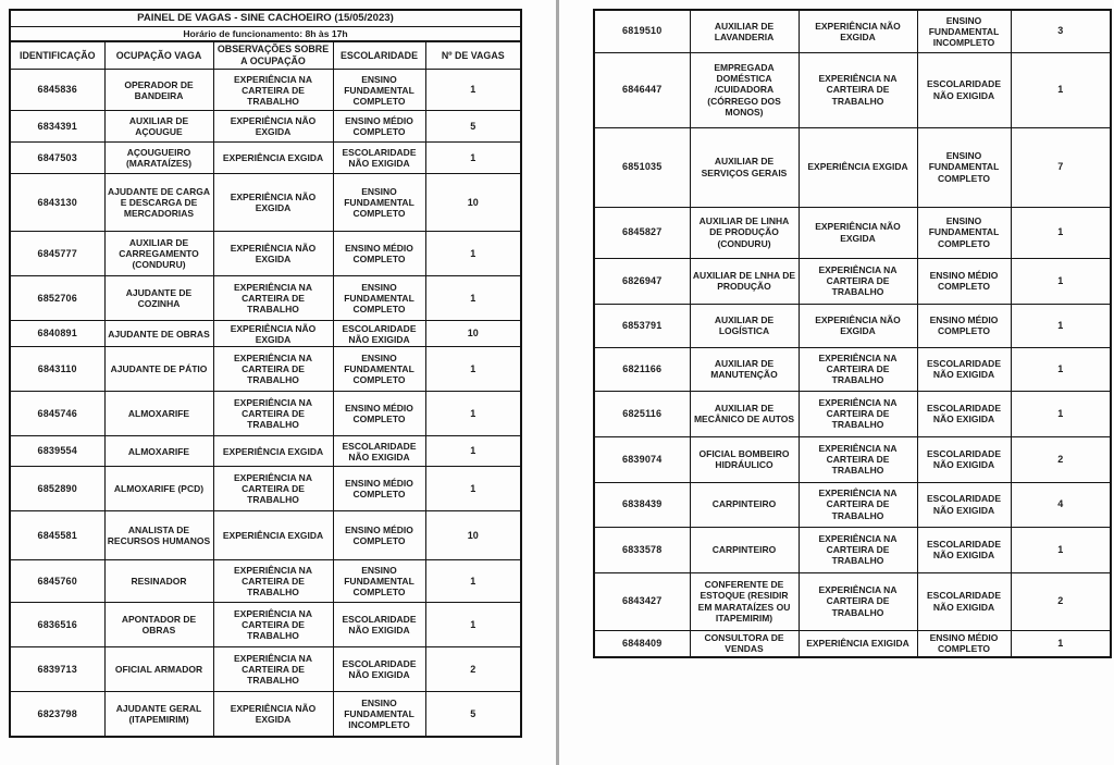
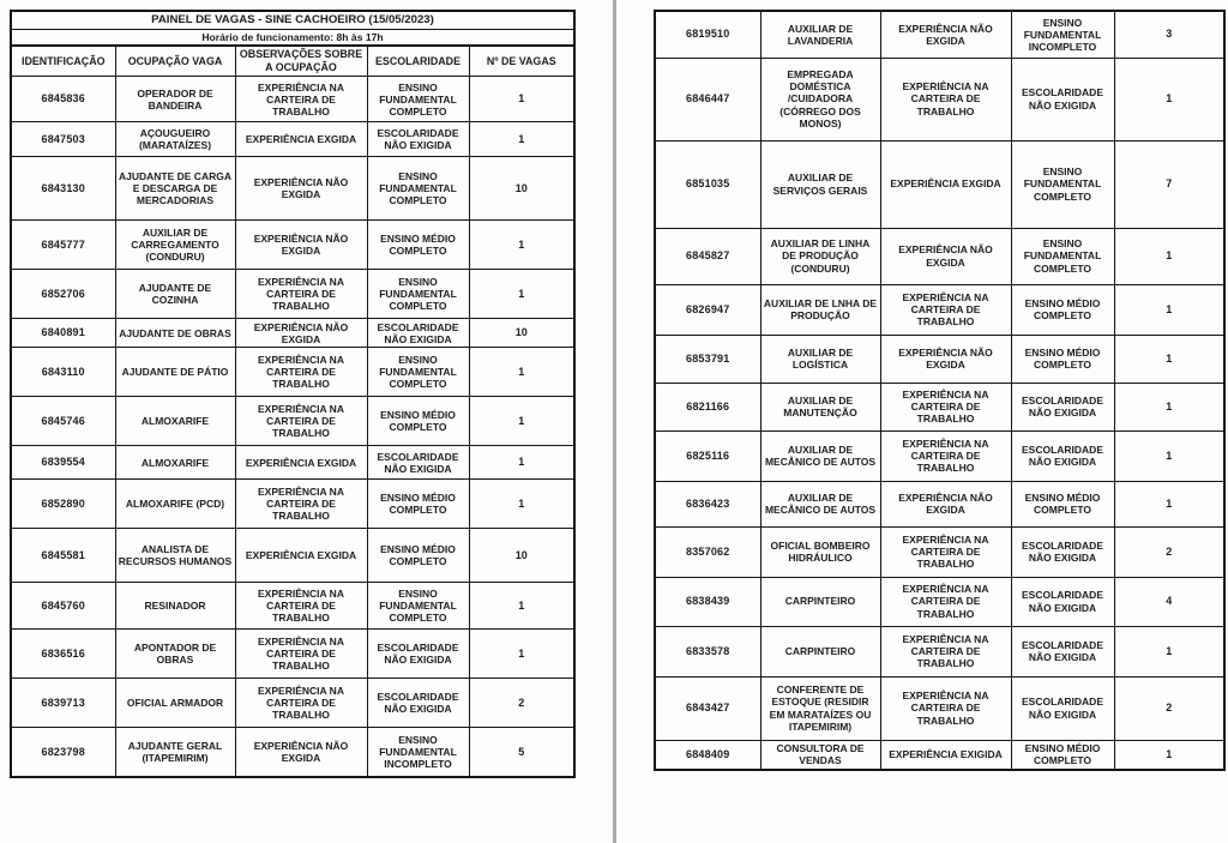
  PAINEL DE VAGAS - SINE CACHOEIRO (15/05/2023)
  Horário de funcionamento: 8h às 17h
  IDENTIFICAÇÃO	OCUPAÇÃO VAGA	OBSERVAÇÕES SOBRE A OCUPAÇÃO	ESCOLARIDADE	Nº DE VAGAS
  6845836	OPERADOR DE BANDEIRA	EXPERIÊNCIA NA CARTEIRA DE TRABALHO	ENSINO FUNDAMENTAL COMPLETO	1
- 6834391	AUXILIAR DE AÇOUGUE	EXPERIÊNCIA NÃO EXGIDA	ENSINO MÉDIO COMPLETO	5
  6847503	AÇOUGUEIRO (MARATAÍZES)	EXPERIÊNCIA EXGIDA	ESCOLARIDADE NÃO EXIGIDA	1
  6843130	AJUDANTE DE CARGA E DESCARGA DE MERCADORIAS	EXPERIÊNCIA NÃO EXGIDA	ENSINO FUNDAMENTAL COMPLETO	10
  6845777	AUXILIAR DE CARREGAMENTO (CONDURU)	EXPERIÊNCIA NÃO EXGIDA	ENSINO MÉDIO COMPLETO	1
  6852706	AJUDANTE DE COZINHA	EXPERIÊNCIA NA CARTEIRA DE TRABALHO	ENSINO FUNDAMENTAL COMPLETO	1
  6840891	AJUDANTE DE OBRAS	EXPERIÊNCIA NÃO EXGIDA	ESCOLARIDADE NÃO EXIGIDA	10
  6843110	AJUDANTE DE PÁTIO	EXPERIÊNCIA NA CARTEIRA DE TRABALHO	ENSINO FUNDAMENTAL COMPLETO	1
  6845746	ALMOXARIFE	EXPERIÊNCIA NA CARTEIRA DE TRABALHO	ENSINO MÉDIO COMPLETO	1
  6839554	ALMOXARIFE	EXPERIÊNCIA EXGIDA	ESCOLARIDADE NÃO EXIGIDA	1
  6852890	ALMOXARIFE (PCD)	EXPERIÊNCIA NA CARTEIRA DE TRABALHO	ENSINO MÉDIO COMPLETO	1
  6845581	ANALISTA DE RECURSOS HUMANOS	EXPERIÊNCIA EXGIDA	ENSINO MÉDIO COMPLETO	10
  6845760	RESINADOR	EXPERIÊNCIA NA CARTEIRA DE TRABALHO	ENSINO FUNDAMENTAL COMPLETO	1
  6836516	APONTADOR DE OBRAS	EXPERIÊNCIA NA CARTEIRA DE TRABALHO	ESCOLARIDADE NÃO EXIGIDA	1
  6839713	OFICIAL ARMADOR	EXPERIÊNCIA NA CARTEIRA DE TRABALHO	ESCOLARIDADE NÃO EXIGIDA	2
  6823798	AJUDANTE GERAL (ITAPEMIRIM)	EXPERIÊNCIA NÃO EXGIDA	ENSINO FUNDAMENTAL INCOMPLETO	5
  6819510	AUXILIAR DE LAVANDERIA	EXPERIÊNCIA NÃO EXGIDA	ENSINO FUNDAMENTAL INCOMPLETO	3
  6846447	EMPREGADA DOMÉSTICA /CUIDADORA (CÓRREGO DOS MONOS)	EXPERIÊNCIA NA CARTEIRA DE TRABALHO	ESCOLARIDADE NÃO EXIGIDA	1
  6851035	AUXILIAR DE SERVIÇOS GERAIS	EXPERIÊNCIA EXGIDA	ENSINO FUNDAMENTAL COMPLETO	7
  6845827	AUXILIAR DE LINHA DE PRODUÇÃO (CONDURU)	EXPERIÊNCIA NÃO EXGIDA	ENSINO FUNDAMENTAL COMPLETO	1
  6826947	AUXILIAR DE LNHA DE PRODUÇÃO	EXPERIÊNCIA NA CARTEIRA DE TRABALHO	ENSINO MÉDIO COMPLETO	1
  6853791	AUXILIAR DE LOGÍSTICA	EXPERIÊNCIA NÃO EXGIDA	ENSINO MÉDIO COMPLETO	1
  6821166	AUXILIAR DE MANUTENÇÃO	EXPERIÊNCIA NA CARTEIRA DE TRABALHO	ESCOLARIDADE NÃO EXIGIDA	1
  6825116	AUXILIAR DE MECÂNICO DE AUTOS	EXPERIÊNCIA NA CARTEIRA DE TRABALHO	ESCOLARIDADE NÃO EXIGIDA	1
+ 6836423	AUXILIAR DE MECÂNICO DE AUTOS	EXPERIÊNCIA NÃO EXGIDA	ENSINO MÉDIO COMPLETO	1
- 6839074	OFICIAL BOMBEIRO HIDRÁULICO	EXPERIÊNCIA NA CARTEIRA DE TRABALHO	ESCOLARIDADE NÃO EXIGIDA	2
+ 8357062	OFICIAL BOMBEIRO HIDRÁULICO	EXPERIÊNCIA NA CARTEIRA DE TRABALHO	ESCOLARIDADE NÃO EXIGIDA	2
  6838439	CARPINTEIRO	EXPERIÊNCIA NA CARTEIRA DE TRABALHO	ESCOLARIDADE NÃO EXIGIDA	4
  6833578	CARPINTEIRO	EXPERIÊNCIA NA CARTEIRA DE TRABALHO	ESCOLARIDADE NÃO EXIGIDA	1
  6843427	CONFERENTE DE ESTOQUE (RESIDIR EM MARATAÍZES OU ITAPEMIRIM)	EXPERIÊNCIA NA CARTEIRA DE TRABALHO	ESCOLARIDADE NÃO EXIGIDA	2
  6848409	CONSULTORA DE VENDAS	EXPERIÊNCIA EXIGIDA	ENSINO MÉDIO COMPLETO	1
